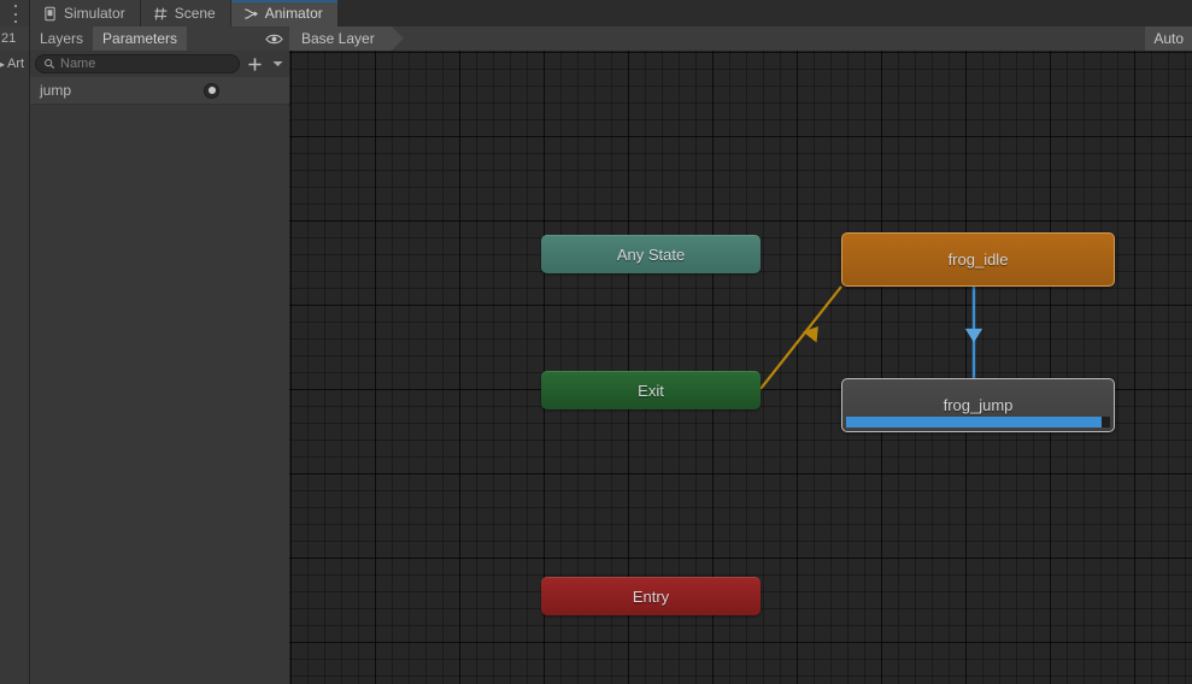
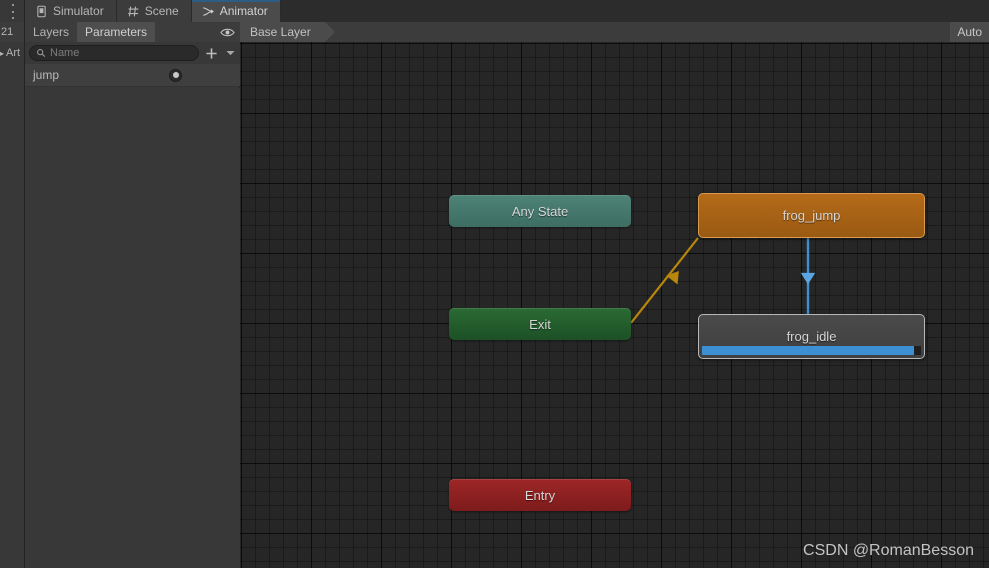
  21
  ▸
  Art
  Simulator
  Scene
  Animator
  Layers
  Parameters
  Name
  jump
  Base Layer
  Auto
  Any State
- frog_idle
+ frog_jump
  Exit
- frog_jump
+ frog_idle
  Entry
+ CSDN @RomanBesson
